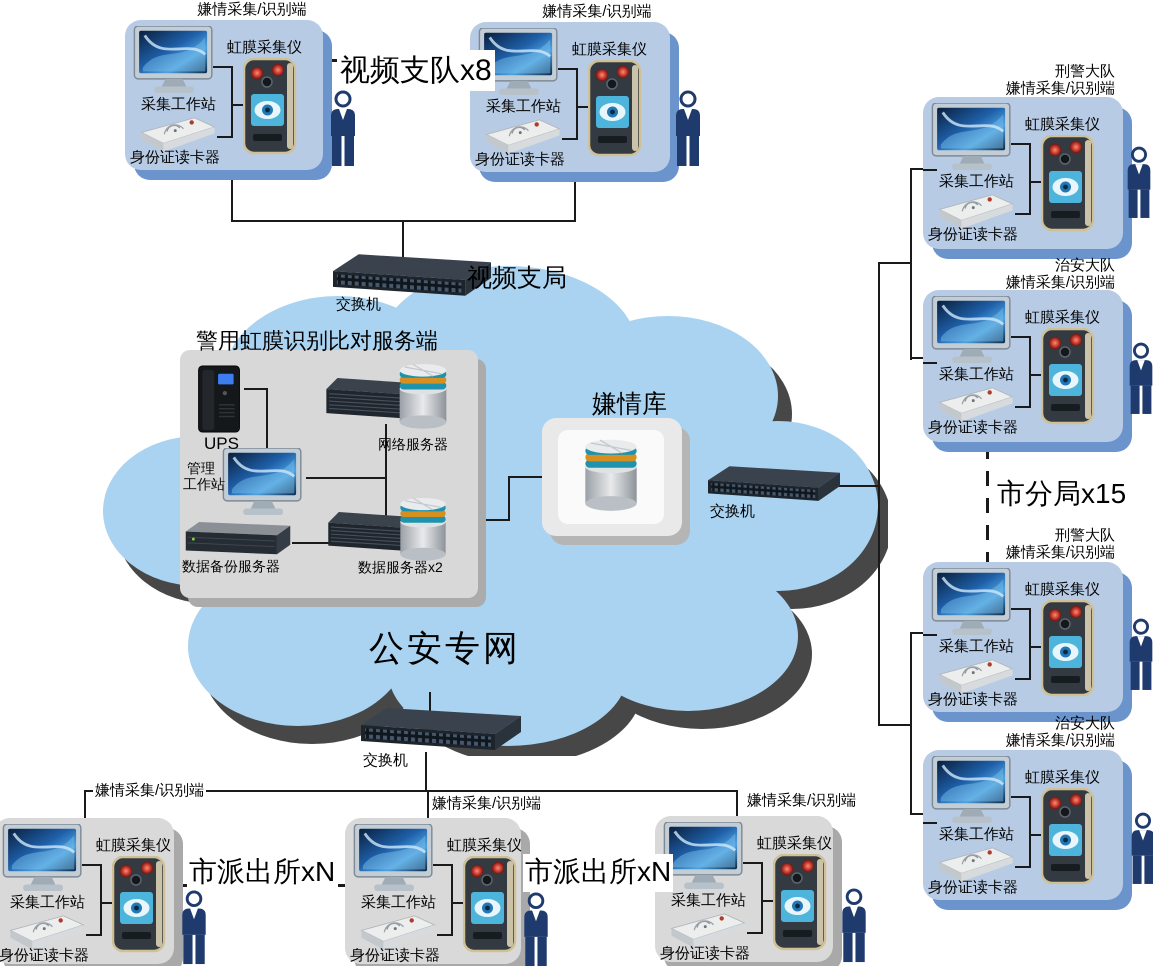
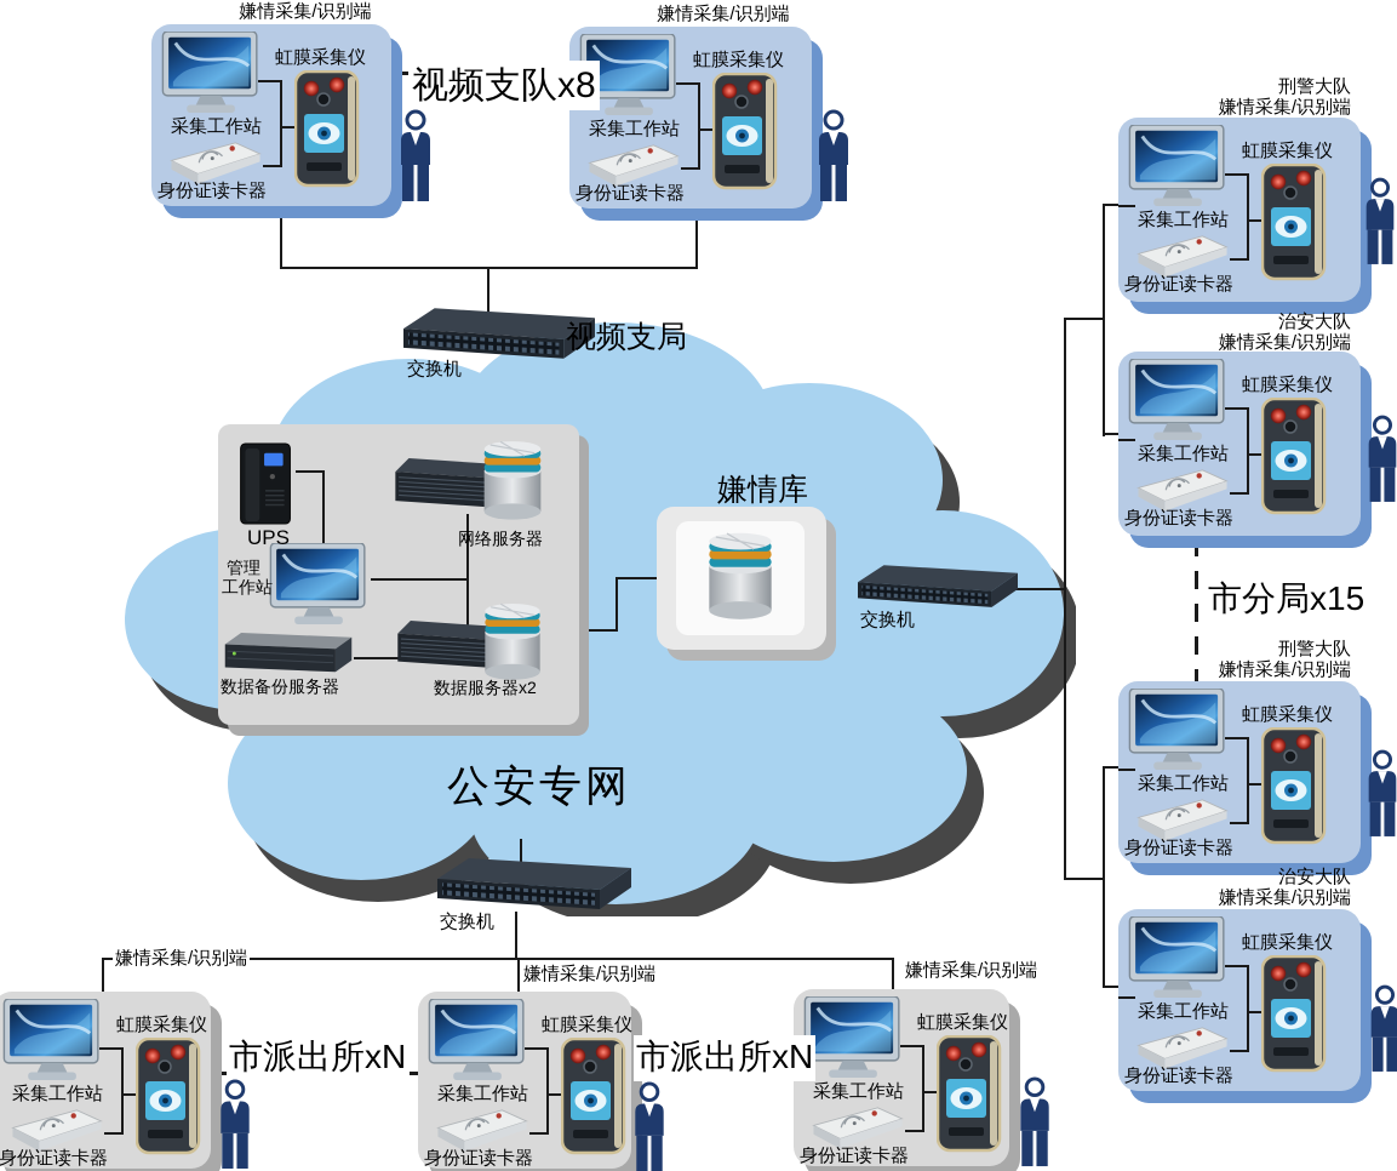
  嫌情采集/识别端
  虹膜采集仪
  采集工作站
  身份证读卡器
  嫌情采集/识别端
  虹膜采集仪
  采集工作站
  身份证读卡器
  视频支队x8
  交换机
  视频支局
- 警用虹膜识别比对服务端
  UPS
  网络服务器
  管理
  工作站
  数据备份服务器
  数据服务器x2
  嫌情库
  交换机
  交换机
  公安专网
  刑警大队
  嫌情采集/识别端
  虹膜采集仪
  采集工作站
  身份证读卡器
  治安大队
  嫌情采集/识别端
  虹膜采集仪
  采集工作站
  身份证读卡器
  市分局x15
  刑警大队
  嫌情采集/识别端
  虹膜采集仪
  采集工作站
  身份证读卡器
  治安大队
  嫌情采集/识别端
  虹膜采集仪
  采集工作站
  身份证读卡器
  嫌情采集/识别端
  虹膜采集仪
  采集工作站
  身份证读卡器
  市派出所xN
  嫌情采集/识别端
  虹膜采集仪
  采集工作站
  身份证读卡器
  市派出所xN
  嫌情采集/识别端
  虹膜采集仪
  采集工作站
  身份证读卡器
